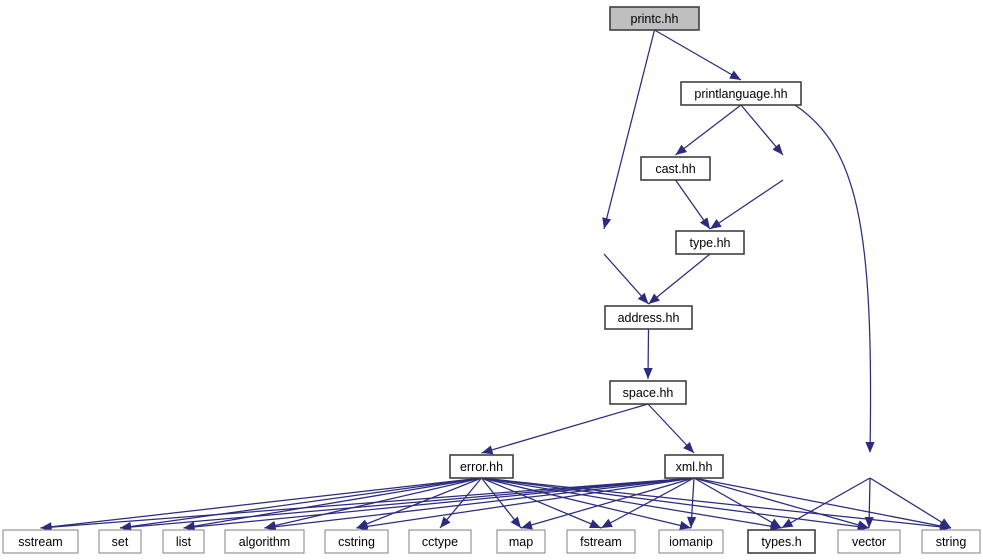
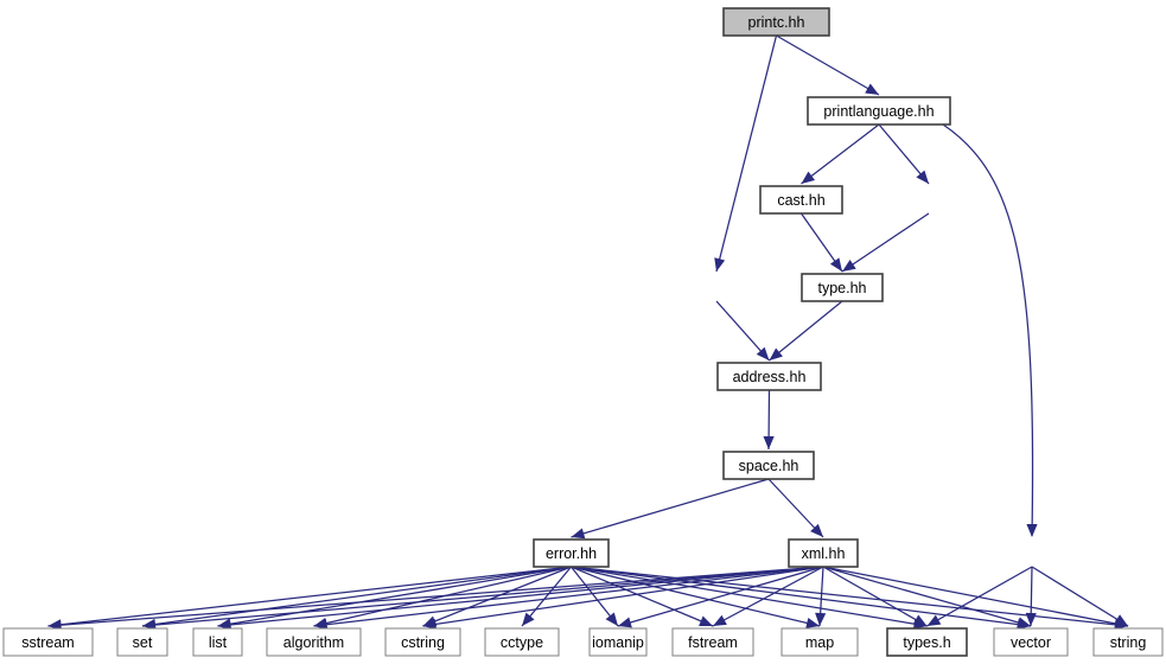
  printc.hh
  printlanguage.hh
  cast.hh
  type.hh
  address.hh
  space.hh
  error.hh
  xml.hh
  sstream
  set
  list
  algorithm
  cstring
  cctype
- map
+ iomanip
  fstream
- iomanip
+ map
  types.h
  vector
  string
